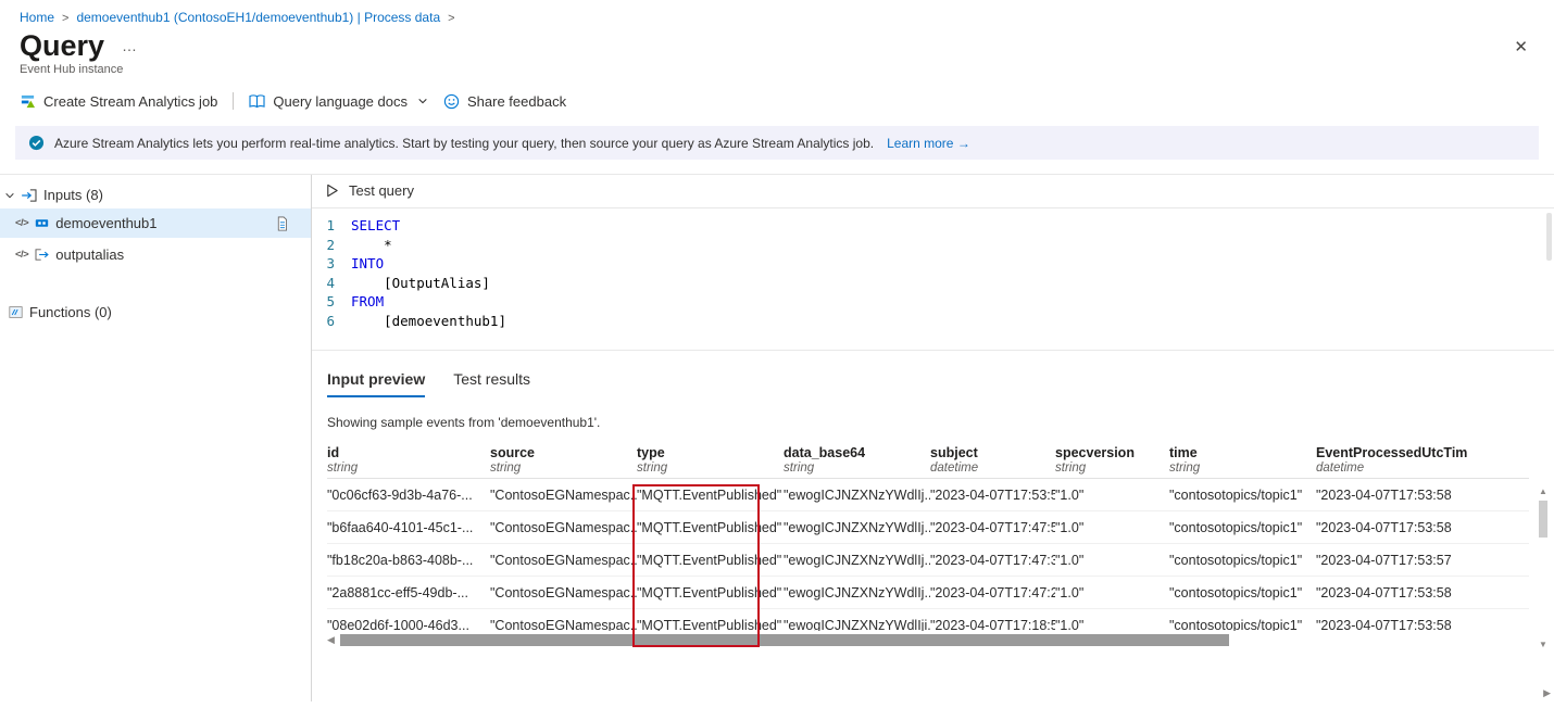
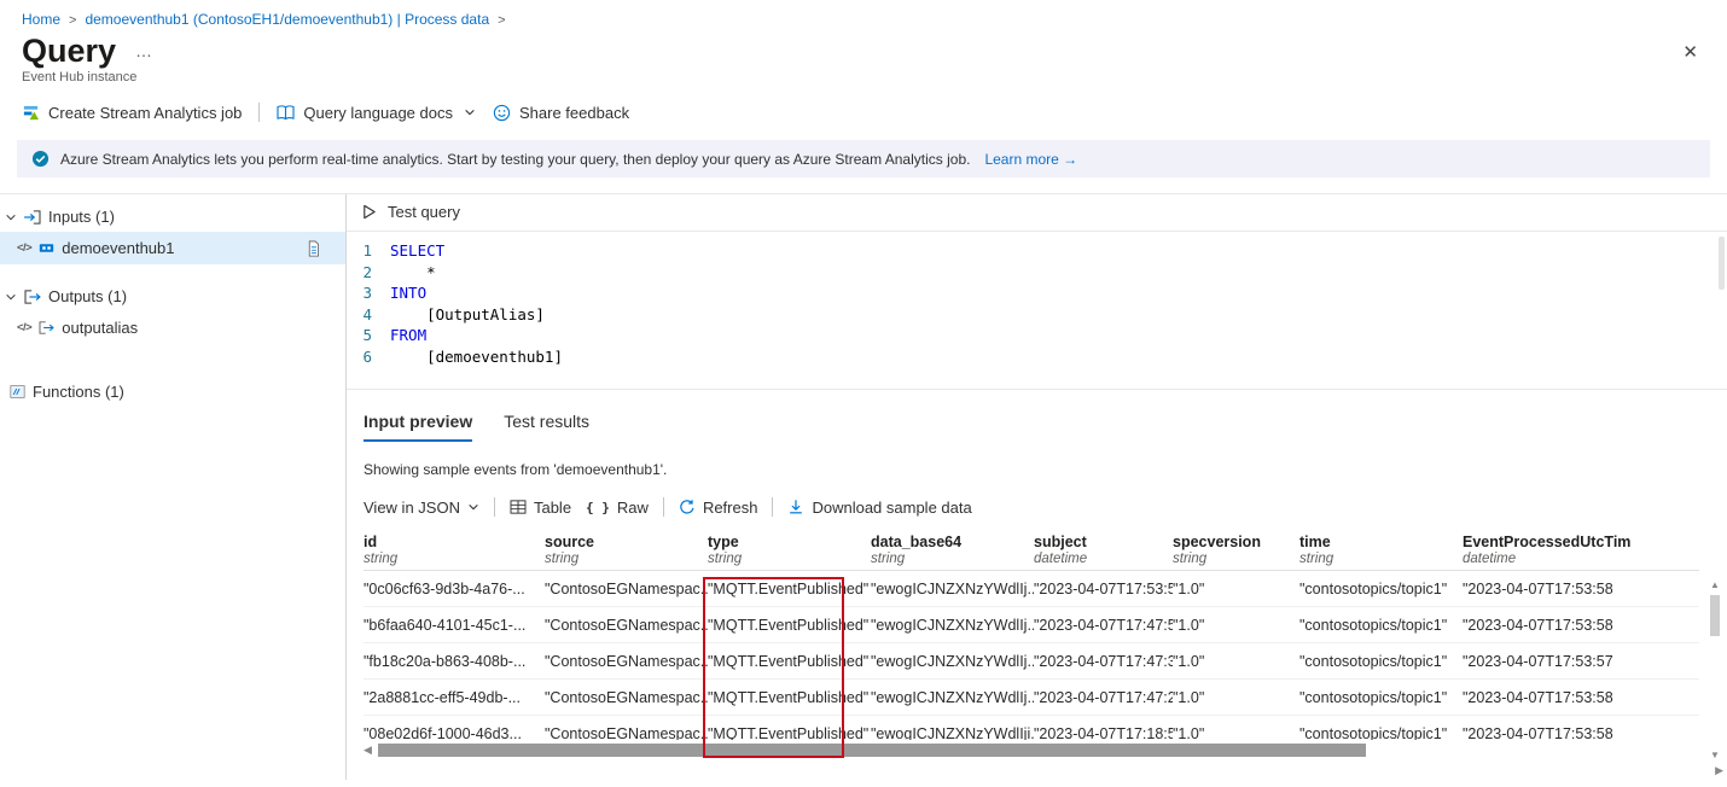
  Home > demoeventhub1 (ContosoEH1/demoeventhub1) | Process data >
  Query
  …
  ✕
  Event Hub instance
  Create Stream Analytics job
  Query language docs
  Share feedback
- Azure Stream Analytics lets you perform real-time analytics. Start by testing your query, then source your query as Azure Stream Analytics job.
+ Azure Stream Analytics lets you perform real-time analytics. Start by testing your query, then deploy your query as Azure Stream Analytics job.
  Learn more →
- Inputs (8)
+ Inputs (1)
  </>
  demoeventhub1
+ Outputs (1)
  </>
  outputalias
- Functions (0)
+ Functions (1)
  Test query
  1
  2
  3
  4
  5
  6
  SELECT
  *
  INTO
  [OutputAlias]
  FROM
  [demoeventhub1]
  Input preview
  Test results
  Showing sample events from 'demoeventhub1'.
+ View in JSON
+ Table
+ { }
+ Raw
+ Refresh
+ Download sample data
  id
  string
  source
  string
  type
  string
  data_base64
  string
  subject
  datetime
  specversion
  string
  time
  string
  EventProcessedUtcTim
  datetime
  "0c06cf63-9d3b-4a76-...
  "ContosoEGNamespac..
  "MQTT.EventPublished"
  "ewogICJNZXNzYWdlIj..
  "2023-04-07T17:53:5
  "1.0"
  "contosotopics/topic1"
  "2023-04-07T17:53:58
  "b6faa640-4101-45c1-...
  "ContosoEGNamespac..
  "MQTT.EventPublished"
  "ewogICJNZXNzYWdlIj..
  "2023-04-07T17:47:5
  "1.0"
  "contosotopics/topic1"
  "2023-04-07T17:53:58
  "fb18c20a-b863-408b-...
  "ContosoEGNamespac..
  "MQTT.EventPublished"
  "ewogICJNZXNzYWdlIj..
  "2023-04-07T17:47:3
  "1.0"
  "contosotopics/topic1"
  "2023-04-07T17:53:57
  "2a8881cc-eff5-49db-...
  "ContosoEGNamespac..
  "MQTT.EventPublished"
  "ewogICJNZXNzYWdlIj..
  "2023-04-07T17:47:2
  "1.0"
  "contosotopics/topic1"
  "2023-04-07T17:53:58
  "08e02d6f-1000-46d3...
  "ContosoEGNamespac..
  "MQTT.EventPublished"
  "ewogICJNZXNzYWdlIji.
  "2023-04-07T17:18:5
  "1.0"
  "contosotopics/topic1"
  "2023-04-07T17:53:58
  ▲
  ▼
  ◀
  ▶
